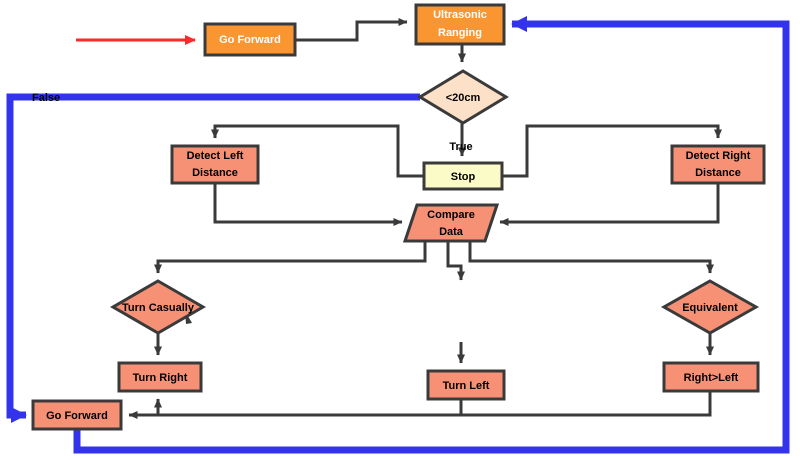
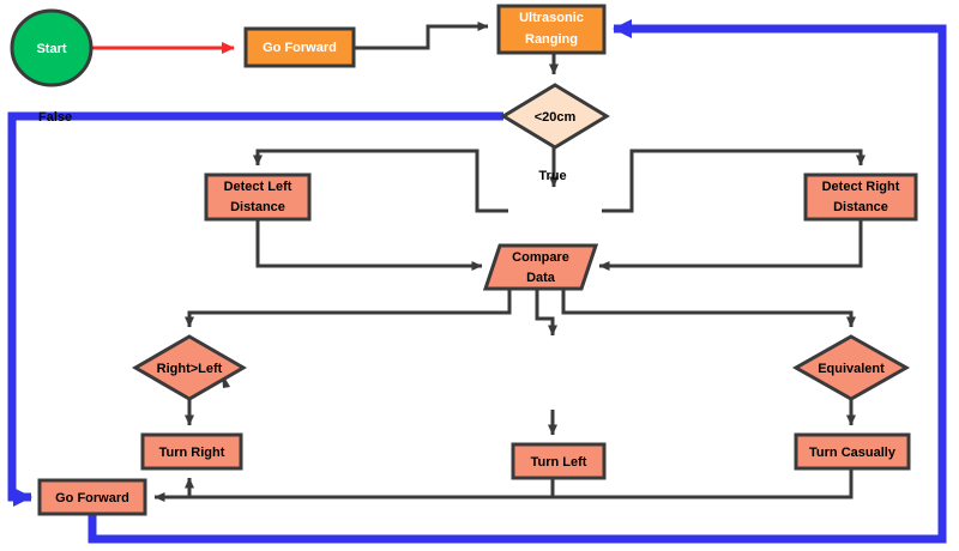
+ Start
  Go Forward
  Ultrasonic
  Ranging
  <20cm
  Detect Left
  Distance
- Stop
  Detect Right
  Distance
  Compare
  Data
- Turn Casually
+ Right>Left
  Equivalent
  Turn Right
  Turn Left
- Right>Left
+ Turn Casually
  Go Forward
  False
  True
